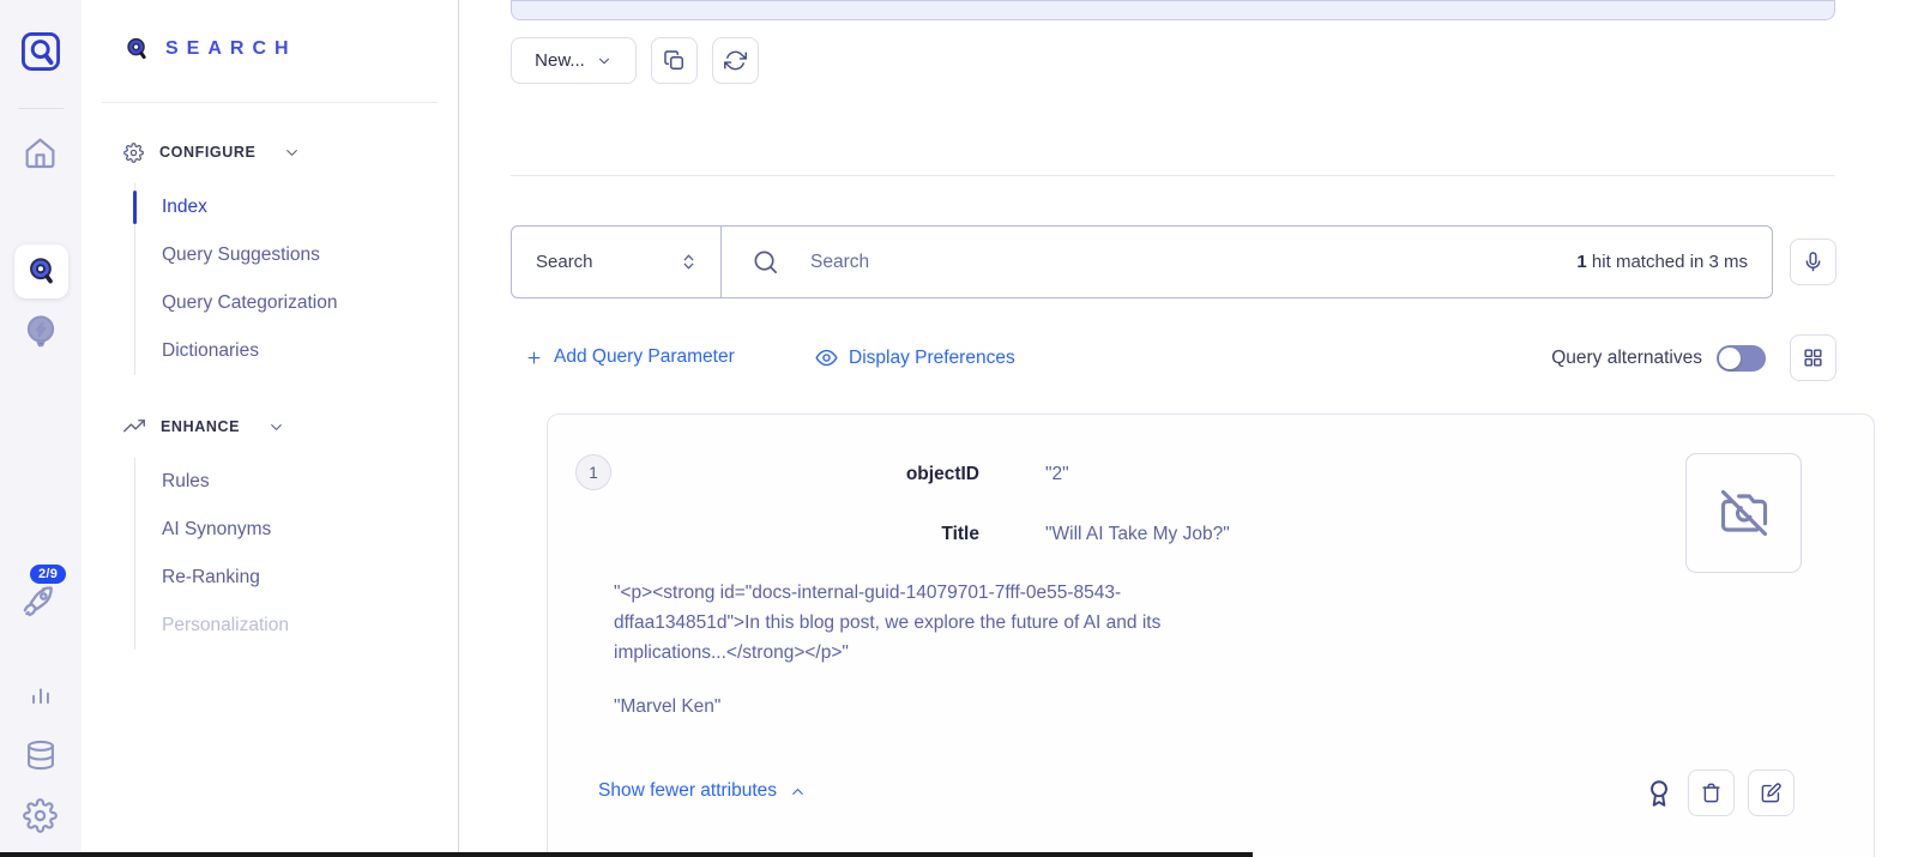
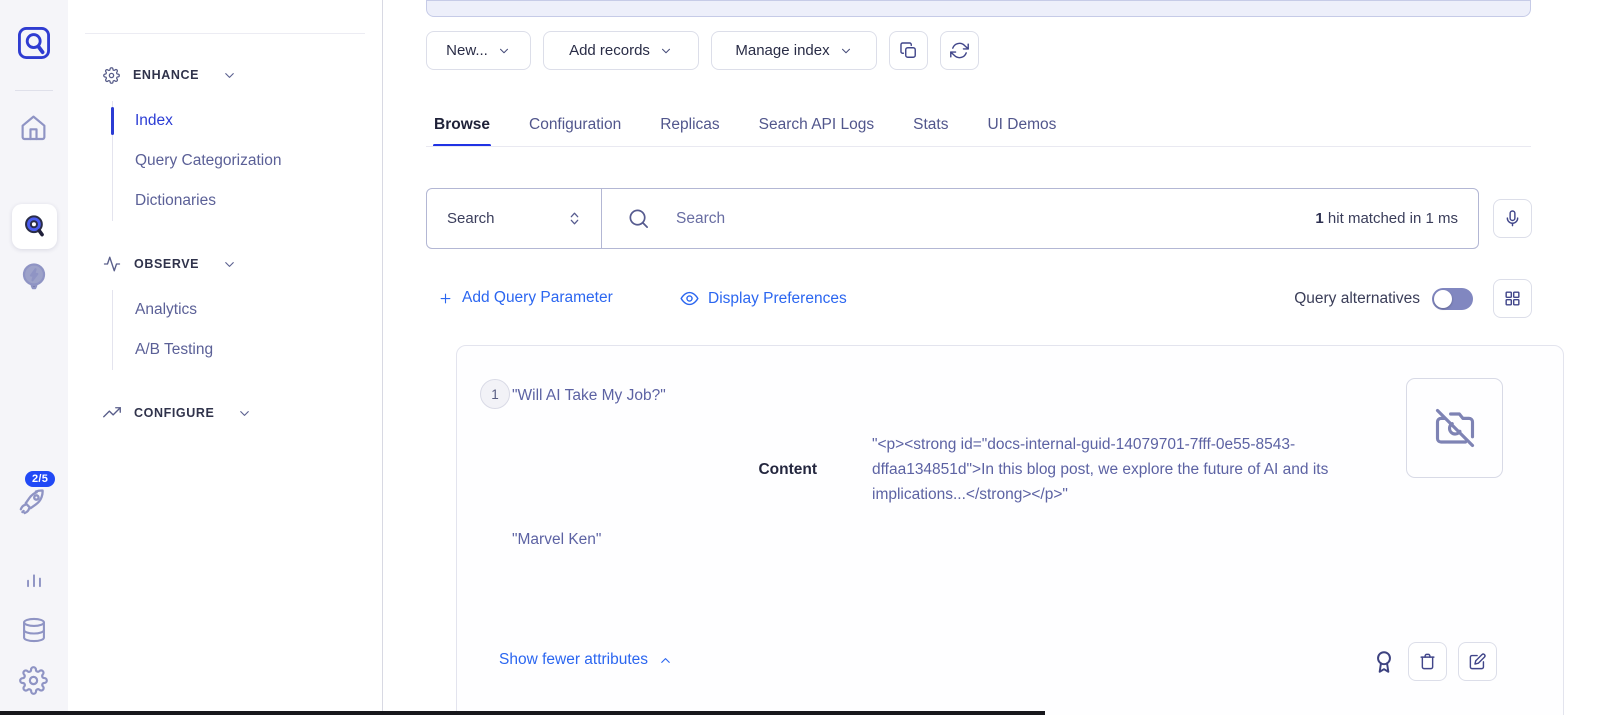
- 2/9
+ 2/5
- SEARCH
- CONFIGURE
+ ENHANCE
  Index
- Query Suggestions
  Query Categorization
  Dictionaries
+ OBSERVE
+ Analytics
+ A/B Testing
- ENHANCE
+ CONFIGURE
- Rules
- AI Synonyms
- Re-Ranking
- Personalization
  New...
+ Add records
+ Manage index
+ Browse
+ Configuration
+ Replicas
+ Search API Logs
+ Stats
+ UI Demos
  Search
  Search
- 1 hit matched in 3 ms
+ 1 hit matched in 1 ms
  Add Query Parameter
  Display Preferences
  Query alternatives
  1
- objectID
- "2"
- Title
  "Will AI Take My Job?"
+ Content
  "<p><strong id="docs-internal-guid-14079701-7fff-0e55-8543-dffaa134851d">In this blog post, we explore the future of AI and its implications...</strong></p>"
  "Marvel Ken"
  Show fewer attributes
